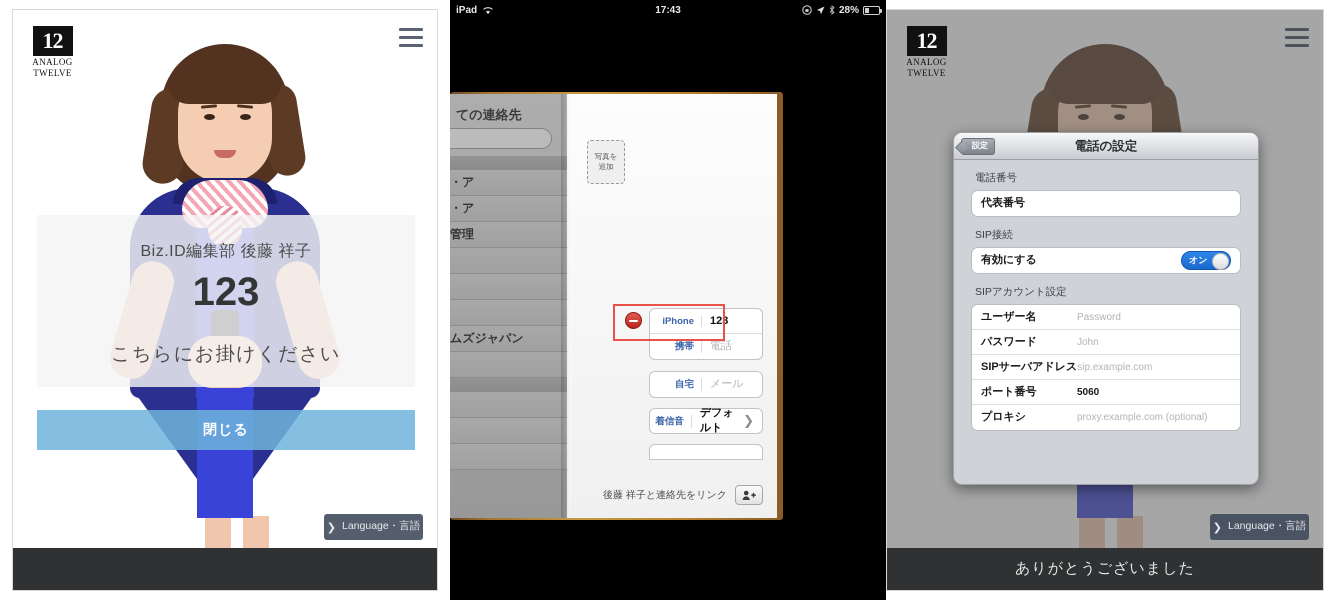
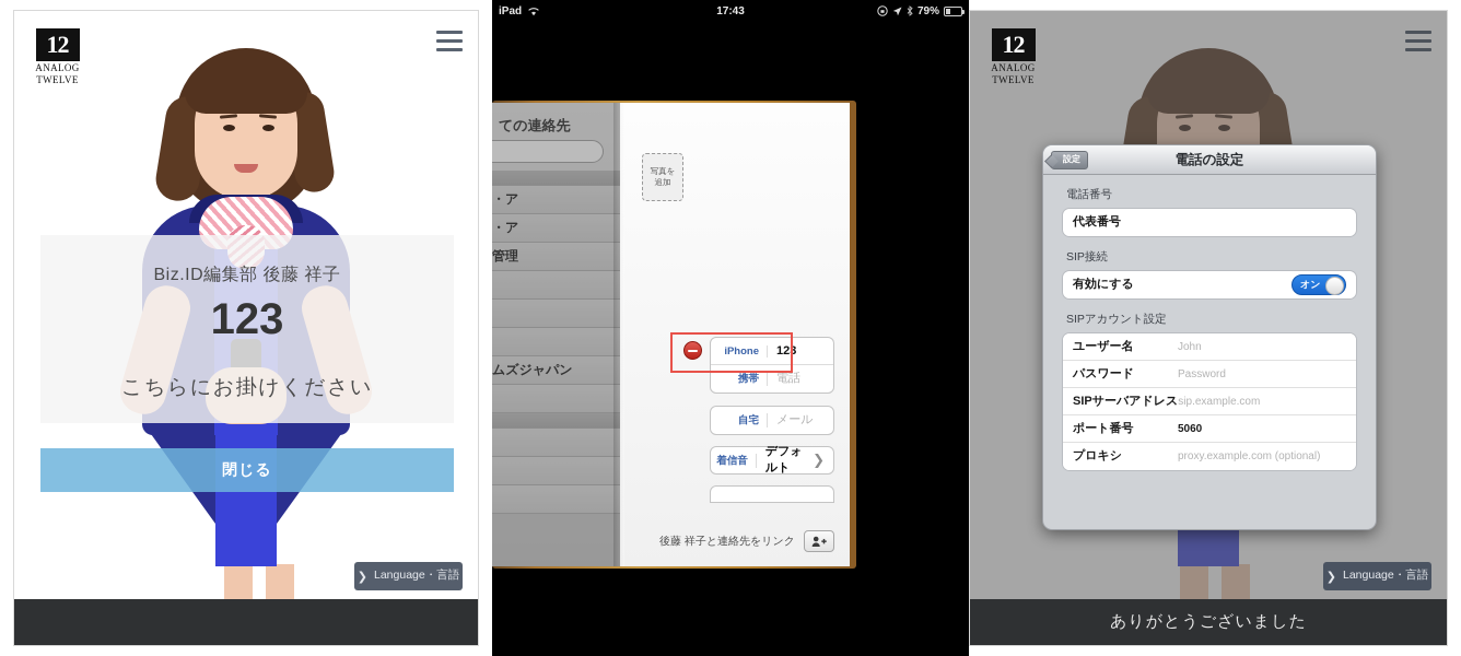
  12
  ANALOG
  TWELVE
  Biz.ID編集部 後藤 祥子
  123
  こちらにお掛けください
  閉じる
  ❯
  Language・言語
  iPad
  17:43
- 28%
+ 79%
  ての連絡先
  ・ア
  ・ア
  管理
  ムズジャパン
  写真を
  追加
  iPhone
  123
  携帯
  電話
  自宅
  メール
  着信音
  デフォルト
  ❯
  後藤 祥子と連絡先をリンク
  12
  ANALOG
  TWELVE
  設定
  電話の設定
  電話番号
  代表番号
  SIP接続
  有効にする
  オン
  SIPアカウント設定
  ユーザー名
- Password
+ John
  パスワード
- John
+ Password
  SIPサーバアドレス
  sip.example.com
  ポート番号
  5060
  プロキシ
  proxy.example.com (optional)
  ❯
  Language・言語
  ありがとうございました
